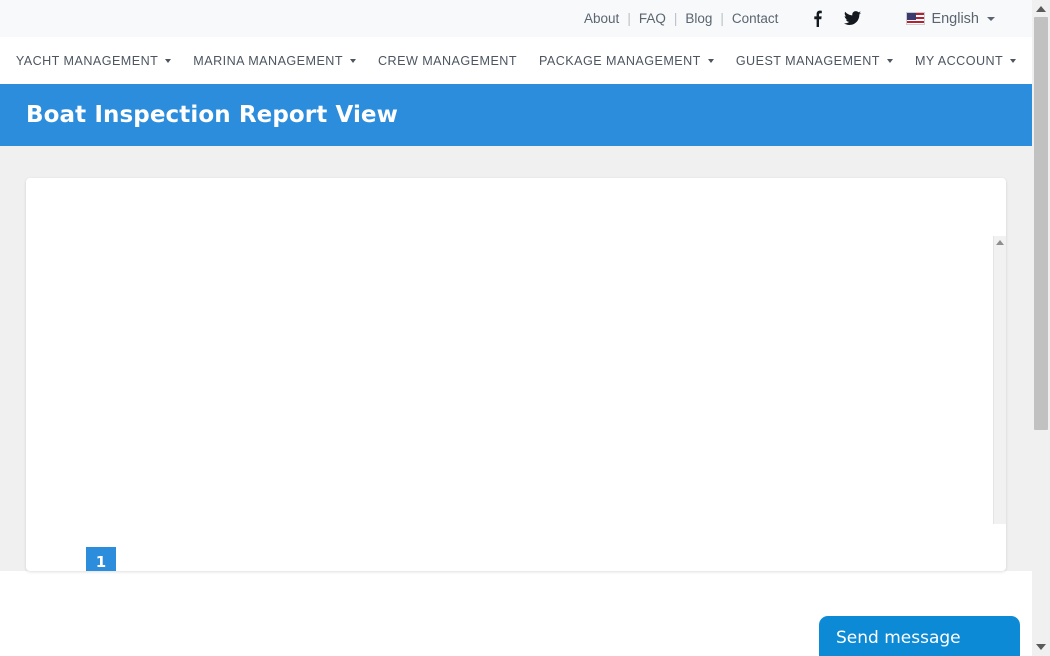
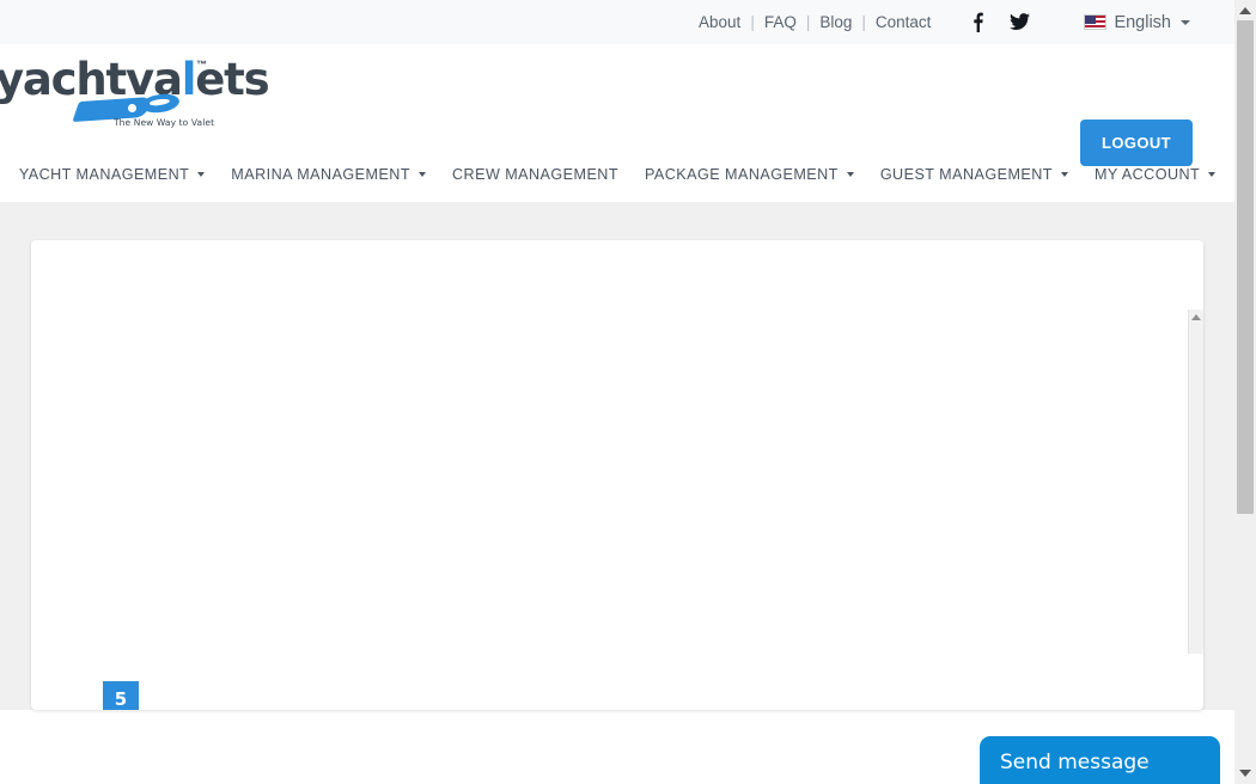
  About
  |
  FAQ
  |
  Blog
  |
  Contact
  English
+ yachtvalets
+ ™
+ The New Way to Valet
+ LOGOUT
  YACHT MANAGEMENT
  MARINA MANAGEMENT
  CREW MANAGEMENT
  PACKAGE MANAGEMENT
  GUEST MANAGEMENT
  MY ACCOUNT
- Boat Inspection Report View
- 1
+ 5
  Send message
